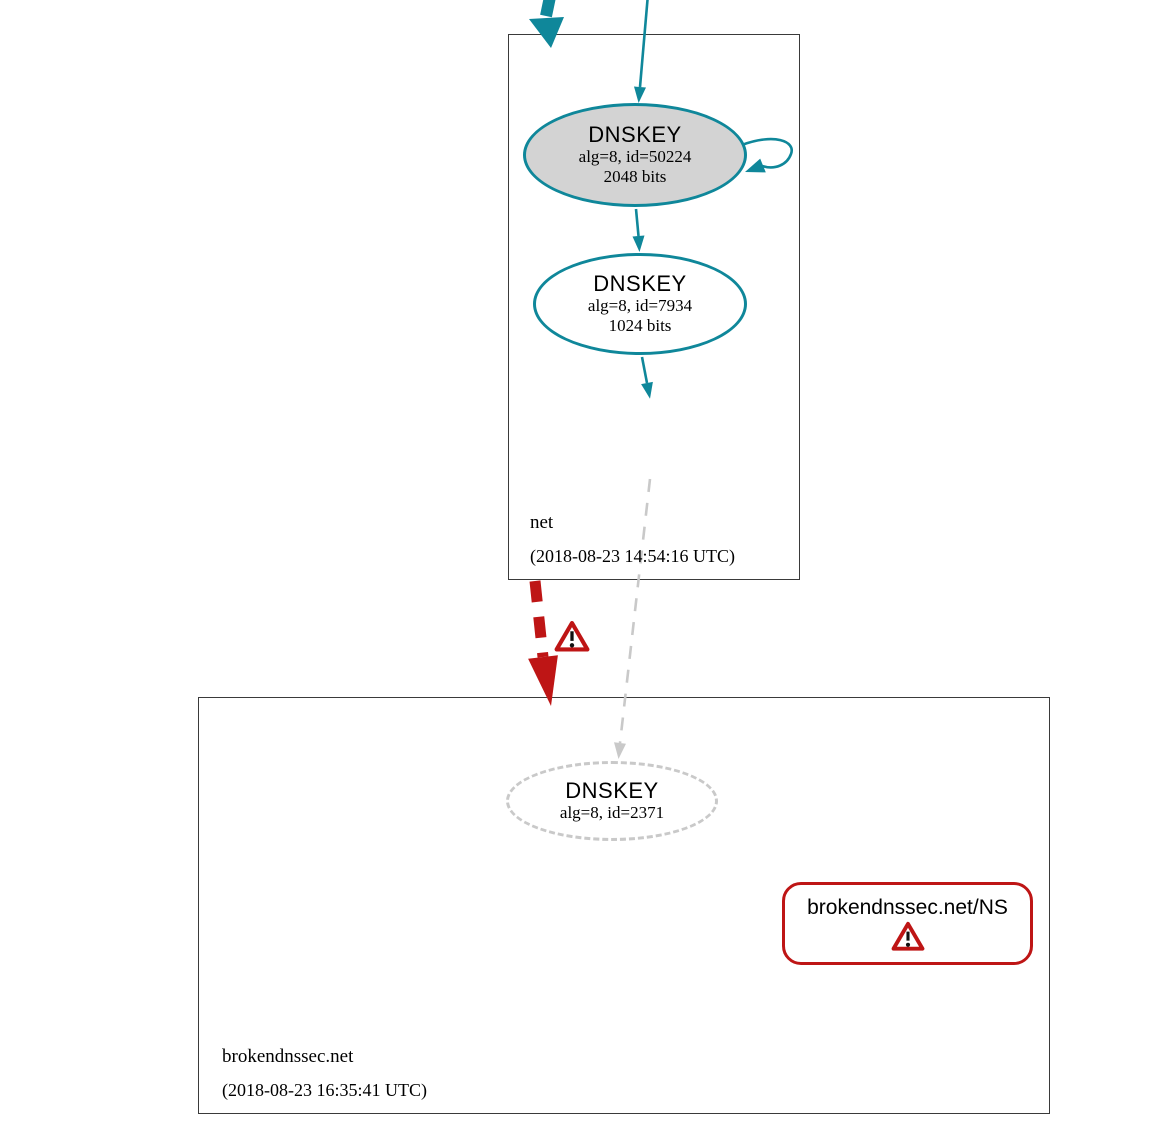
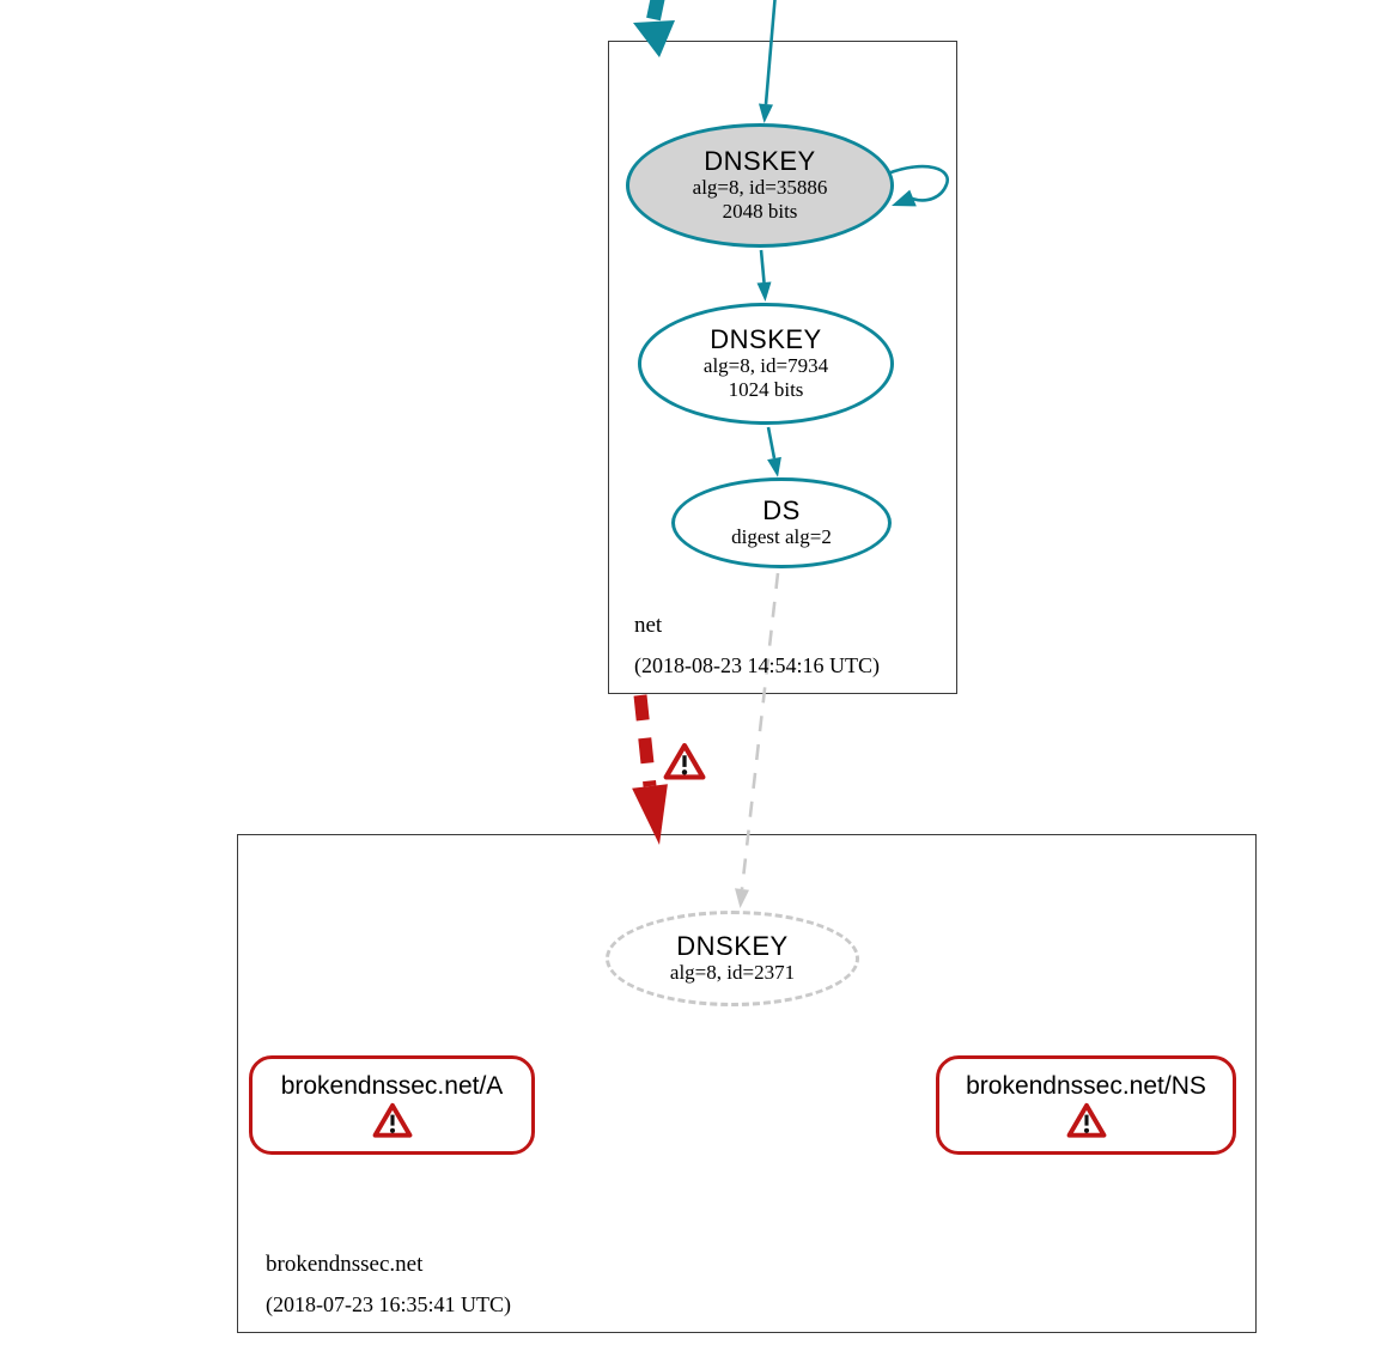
  DNSKEY
- alg=8, id=50224
+ alg=8, id=35886
  2048 bits
  DNSKEY
  alg=8, id=7934
  1024 bits
+ DS
+ digest alg=2
  net
  (2018-08-23 14:54:16 UTC)
  DNSKEY
  alg=8, id=2371
+ brokendnssec.net/A
  brokendnssec.net/NS
  brokendnssec.net
- (2018-08-23 16:35:41 UTC)
+ (2018-07-23 16:35:41 UTC)
